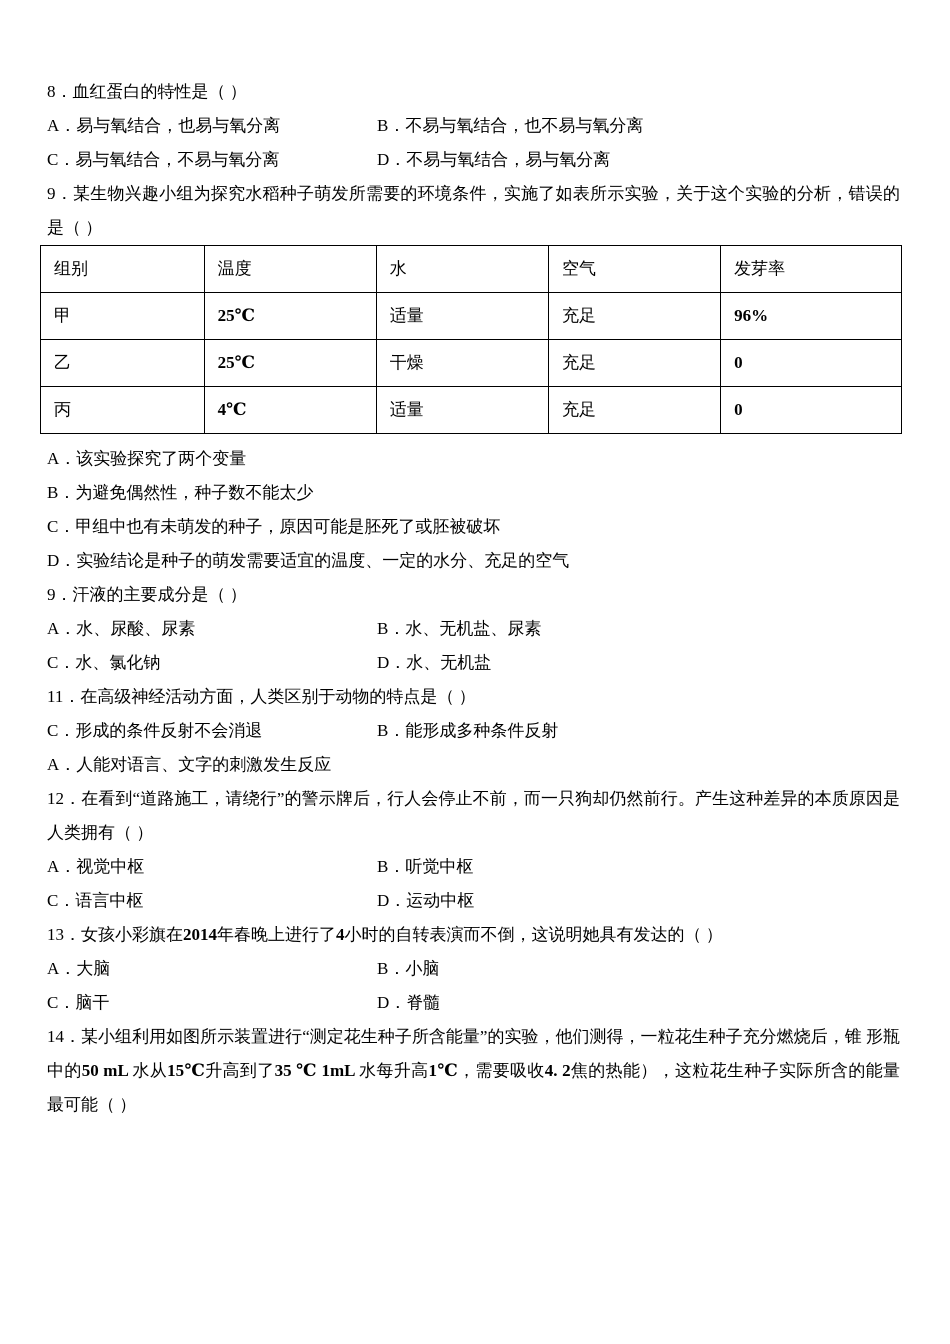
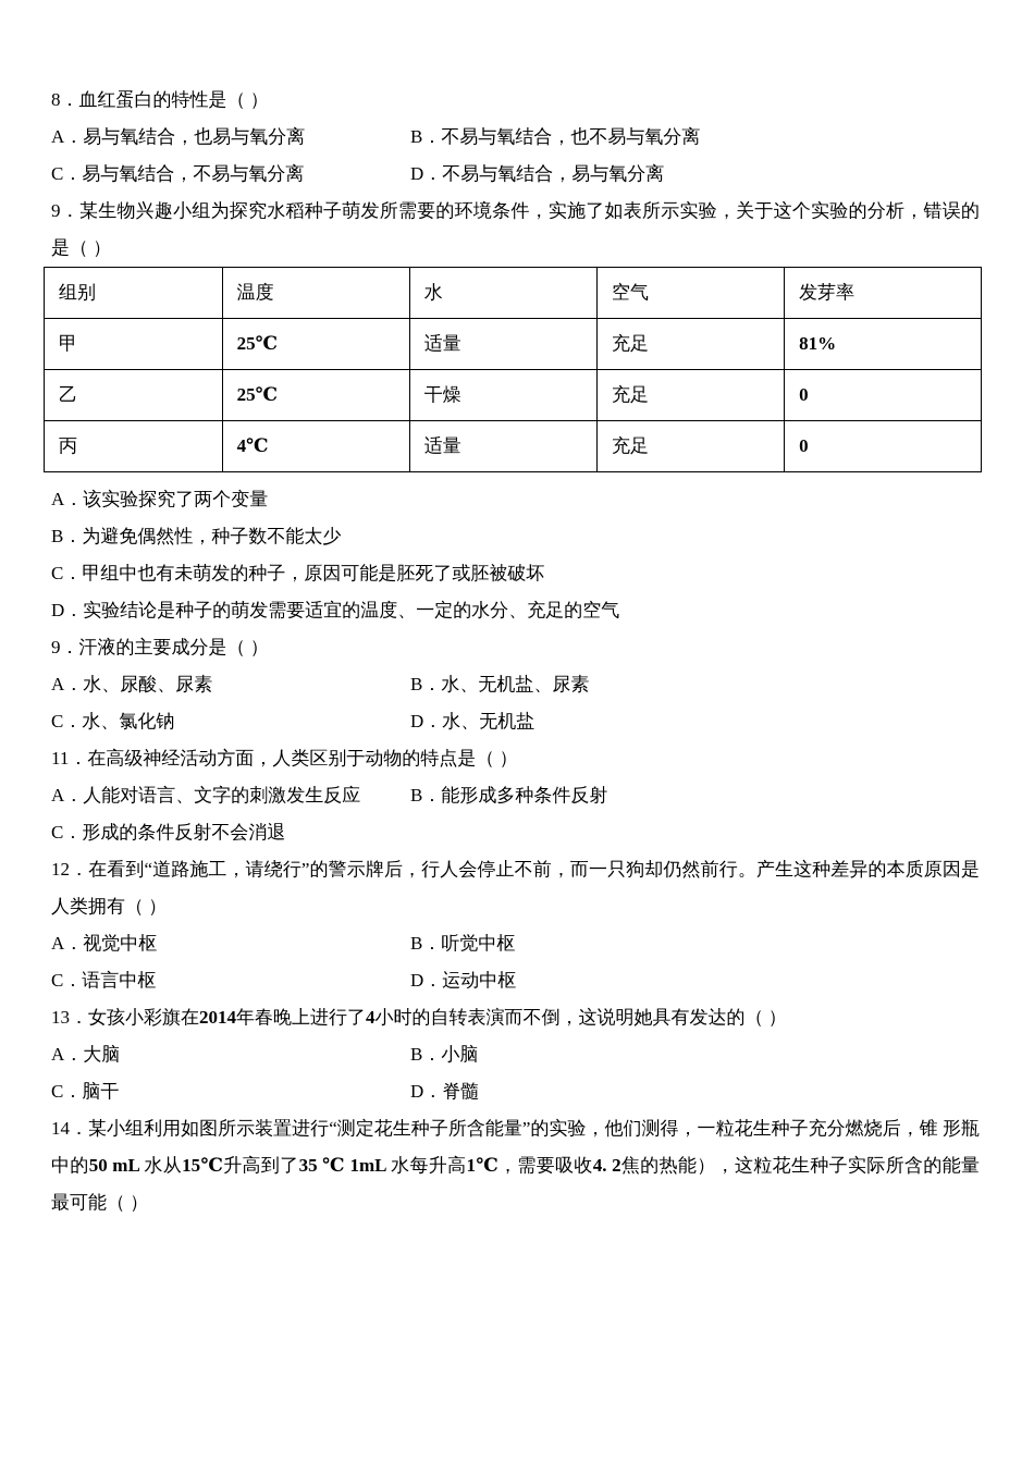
  8．血红蛋白的特性是（ ）
  A．易与氧结合，也易与氧分离
  B．不易与氧结合，也不易与氧分离
  C．易与氧结合，不易与氧分离
  D．不易与氧结合，易与氧分离
  9．某生物兴趣小组为探究水稻种子萌发所需要的环境条件，实施了如表所示实验，关于这个实验的分析，错误的是（ ）
  组别	温度	水	空气	发芽率
- 甲	25℃	适量	充足	96%
+ 甲	25℃	适量	充足	81%
  乙	25℃	干燥	充足	0
  丙	4℃	适量	充足	0
  A．该实验探究了两个变量
  B．为避免偶然性，种子数不能太少
  C．甲组中也有未萌发的种子，原因可能是胚死了或胚被破坏
  D．实验结论是种子的萌发需要适宜的温度、一定的水分、充足的空气
  9．汗液的主要成分是（ ）
  A．水、尿酸、尿素
  B．水、无机盐、尿素
  C．水、氯化钠
  D．水、无机盐
  11．在高级神经活动方面，人类区别于动物的特点是（ ）
- C．形成的条件反射不会消退
+ A．人能对语言、文字的刺激发生反应
  B．能形成多种条件反射
- A．人能对语言、文字的刺激发生反应
+ C．形成的条件反射不会消退
  12．在看到“道路施工，请绕行”的警示牌后，行人会停止不前，而一只狗却仍然前行。产生这种差异的本质原因是人类拥有（ ）
  A．视觉中枢
  B．听觉中枢
  C．语言中枢
  D．运动中枢
  13．女孩小彩旗在2014年春晚上进行了4小时的自转表演而不倒，这说明她具有发达的（ ）
  A．大脑
  B．小脑
  C．脑干
  D．脊髓
  14．某小组利用如图所示装置进行“测定花生种子所含能量”的实验，他们测得，一粒花生种子充分燃烧后，锥 形瓶中的50 mL 水从15℃升高到了35 ℃ 1mL 水每升高1℃，需要吸收4. 2焦的热能），这粒花生种子实际所含的能量最可能（ ）
